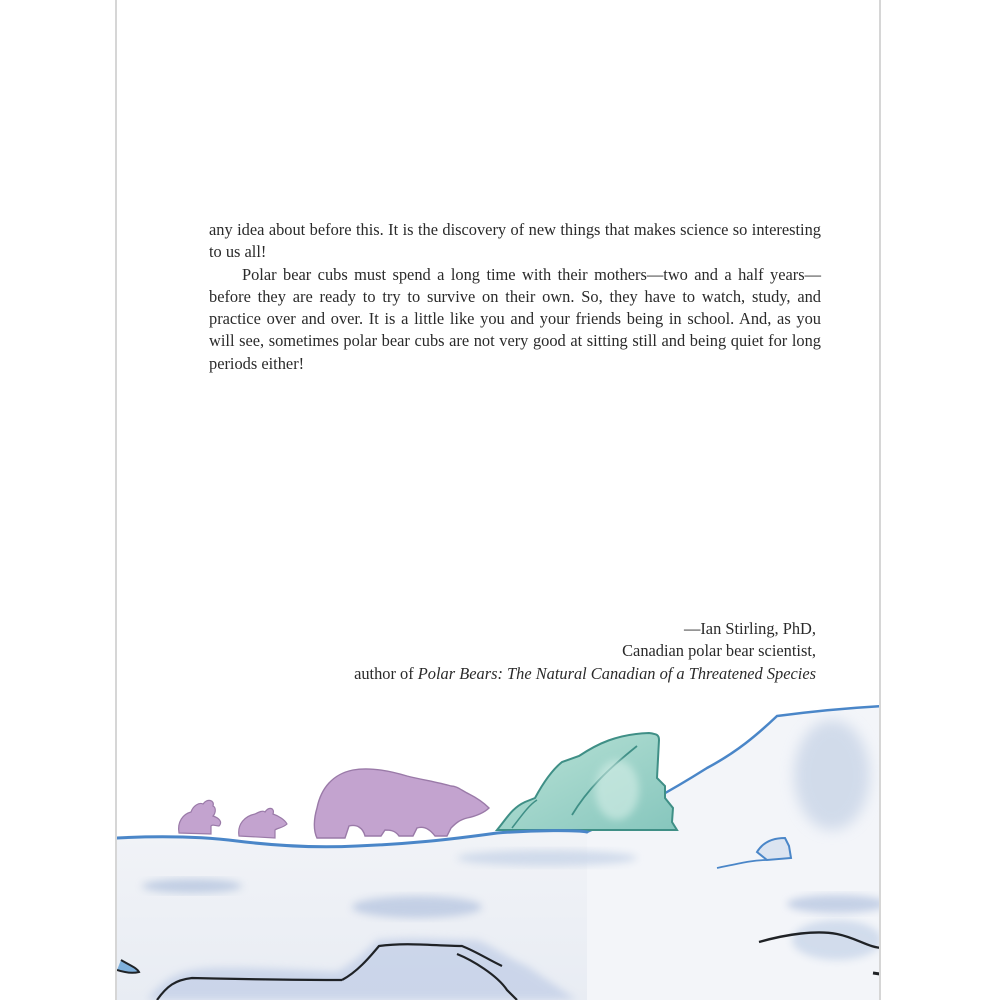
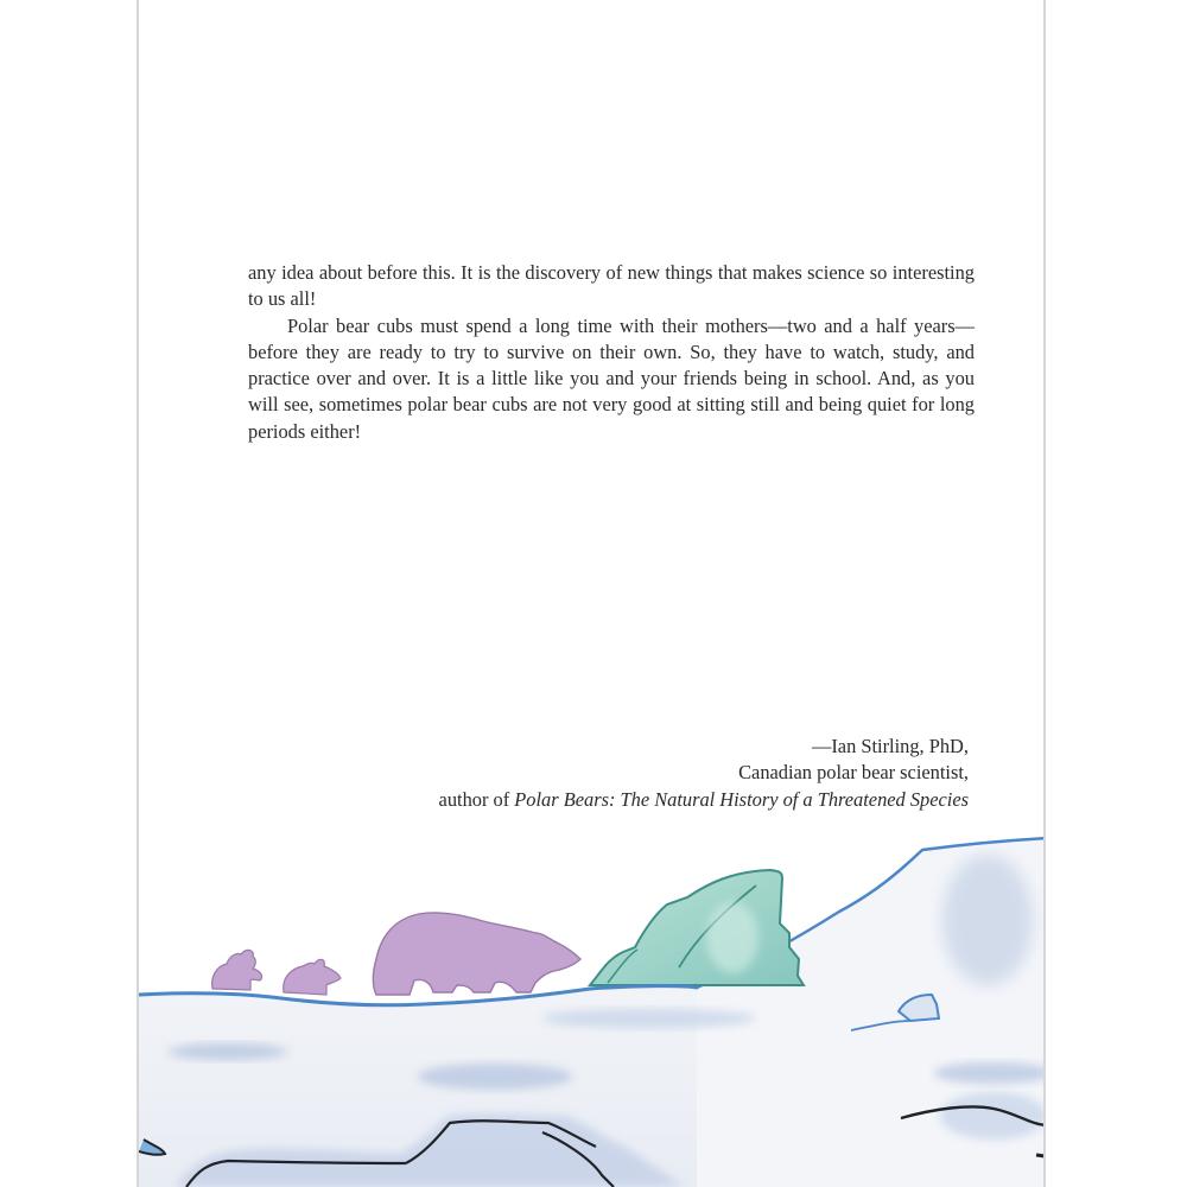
  any idea about before this. It is the discovery of new things that makes science so interesting to us all!
  Polar bear cubs must spend a long time with their mothers—two and a half years—before they are ready to try to survive on their own. So, they have to watch, study, and practice over and over. It is a little like you and your friends being in school. And, as you will see, sometimes polar bear cubs are not very good at sitting still and being quiet for long periods either!
  —Ian Stirling, PhD,
  Canadian polar bear scientist,
- author of Polar Bears: The Natural Canadian of a Threatened Species
+ author of Polar Bears: The Natural History of a Threatened Species
